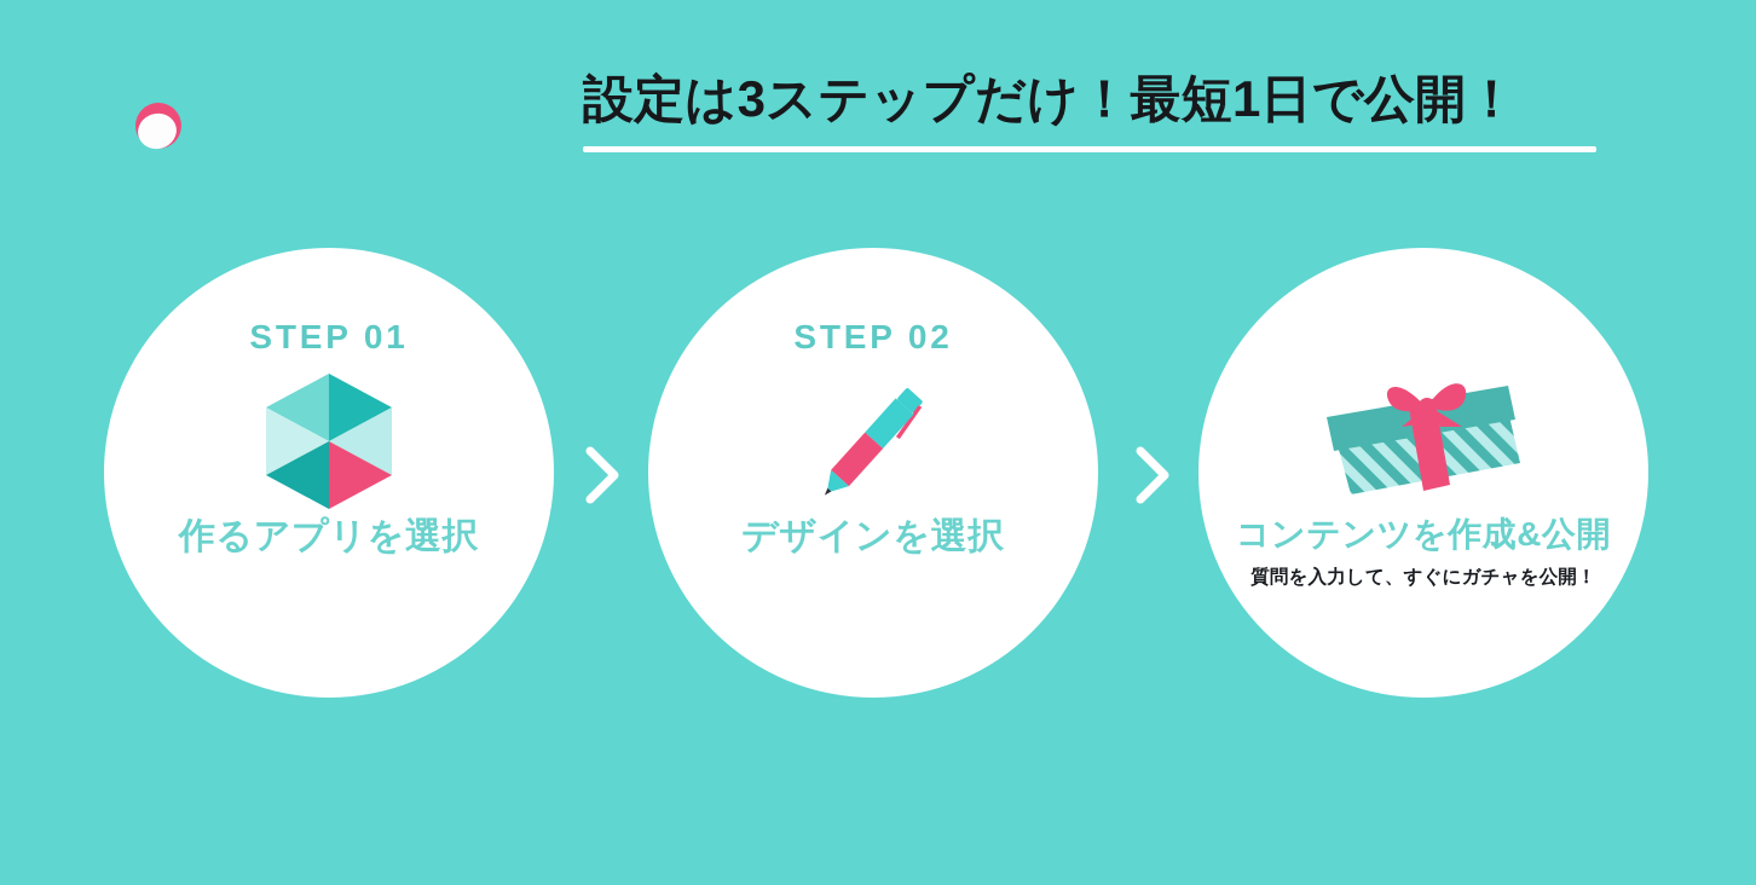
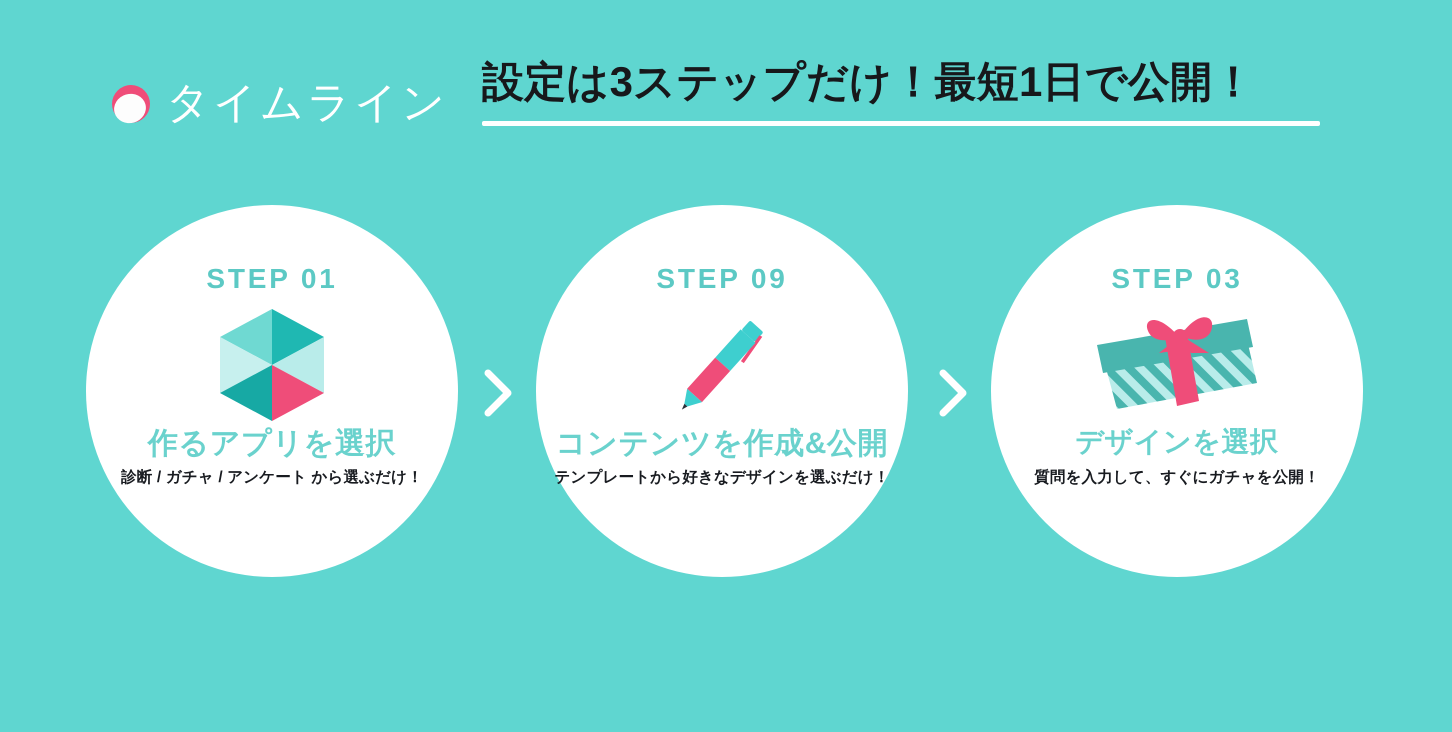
+ タイムライン
  設定は3ステップだけ！最短1日で公開！
  STEP 01
  作るアプリを選択
+ 診断 / ガチャ / アンケート から選ぶだけ！
- STEP 02
+ STEP 09
- デザインを選択
+ コンテンツを作成&公開
+ テンプレートから好きなデザインを選ぶだけ！
+ STEP 03
- コンテンツを作成&公開
+ デザインを選択
  質問を入力して、すぐにガチャを公開！
